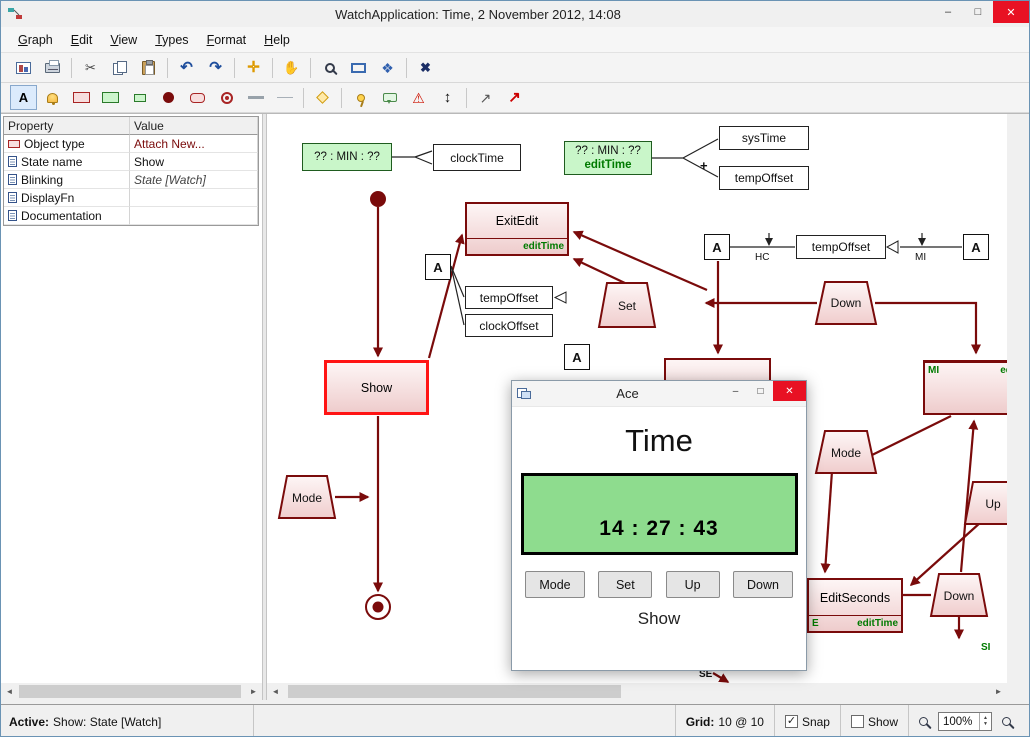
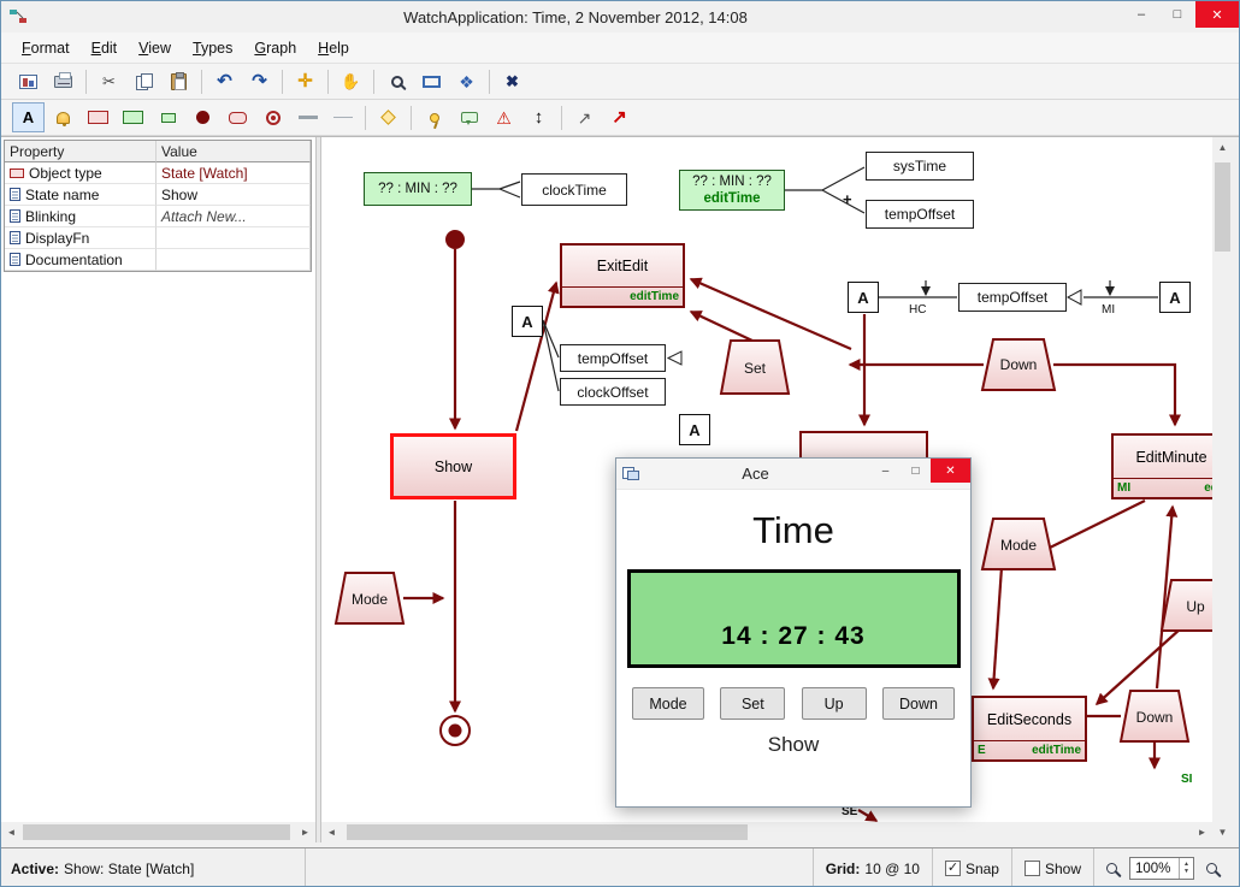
  WatchApplication: Time, 2 November 2012, 14:08
  –
  □
  ✕
- Graph
+ Format
  Edit
  View
  Types
- Format
+ Graph
  Help
  ✂
  ↶
  ↷
  ✛
  ✋
  ❖
  ✖
  A
  ⚠
  ↕
  ↗
  ↗
  Property
  Value
  Object type
- Attach New...
+ State [Watch]
  State name
  Show
  Blinking
- State [Watch]
+ Attach New...
  DisplayFn
  Documentation
  ◄
  ►
  Set
  Down
  Mode
  Mode
  Up
  Down
  ?? : MIN : ??
  clockTime
  ?? : MIN : ??
  editTime
  sysTime
  tempOffset
  +
  ExitEdit
  editTime
  A
  tempOffset
  clockOffset
  A
  A
  tempOffset
  A
  HC
  MI
  Show
+ EditMinute
  MI
  EditSeconds
  E
  editTime
  SE
  SI
  ◄
  ►
+ ▲
+ ▼
  Ace
  –
  □
  ✕
  Time
  14 : 27 : 43
  Mode
  Set
  Up
  Down
  Show
  Active:
  Show: State [Watch]
  Grid:
  10 @ 10
  ✓
  Snap
  Show
  100%
